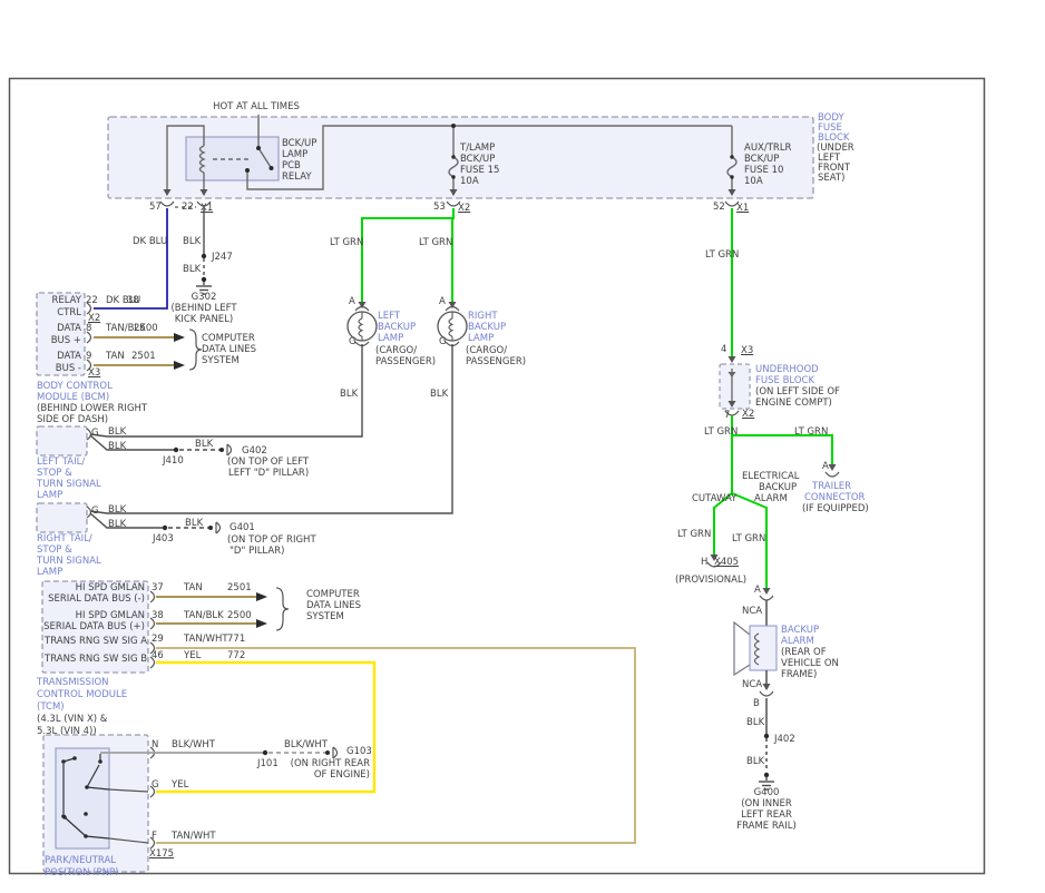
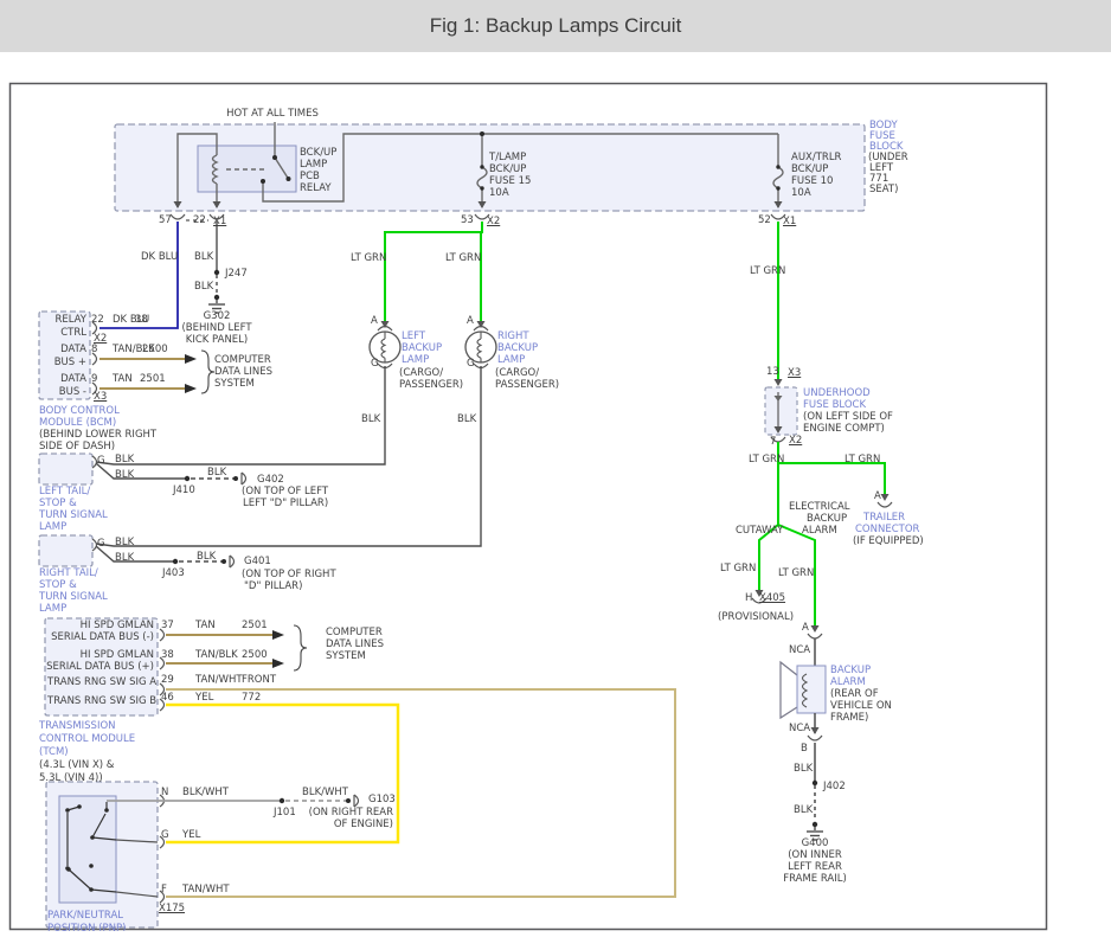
+ Fig 1: Backup Lamps Circuit
  HOT AT ALL TIMES
  BCK/UP
  LAMP
  PCB
  RELAY
  T/LAMP
  BCK/UP
  FUSE 15
  10A
  AUX/TRLR
  BCK/UP
  FUSE 10
  10A
  BODY
  FUSE
  BLOCK
  (UNDER
  LEFT
- FRONT
+ 771
  SEAT)
  57
  22
  X1
  53
  X2
  52
  X1
  DK BLU
  BLK
  J247
  BLK
  G302
  (BEHIND LEFT
  KICK PANEL)
  RELAY
  CTRL
  22
  X2
  DK BLU
  38
  DATA
  BUS +
  8
  TAN/BLK
  2500
  DATA
  BUS -
  9
  TAN
  2501
  X3
  COMPUTER
  DATA LINES
  SYSTEM
  BODY CONTROL
  MODULE (BCM)
  (BEHIND LOWER RIGHT
  SIDE OF DASH)
  LT GRN
  LT GRN
  A
  G
  LEFT
  BACKUP
  LAMP
  (CARGO/
  PASSENGER)
  A
  G
  RIGHT
  BACKUP
  LAMP
  (CARGO/
  PASSENGER)
  BLK
  BLK
  G
  BLK
  BLK
  J410
  BLK
  G402
  (ON TOP OF LEFT
  LEFT "D" PILLAR)
  LEFT TAIL/
  STOP &
  TURN SIGNAL
  LAMP
  G
  BLK
  BLK
  J403
  BLK
  G401
  (ON TOP OF RIGHT
  "D" PILLAR)
  RIGHT TAIL/
  STOP &
  TURN SIGNAL
  LAMP
  HI SPD GMLAN
  SERIAL DATA BUS (-)
  37
  TAN
  2501
  HI SPD GMLAN
  SERIAL DATA BUS (+)
  38
  TAN/BLK
  2500
  COMPUTER
  DATA LINES
  SYSTEM
  TRANS RNG SW SIG A
  29
  TAN/WHT
- 771
+ FRONT
  TRANS RNG SW SIG B
  46
  YEL
  772
  TRANSMISSION
  CONTROL MODULE
  (TCM)
  (4.3L (VIN X) &
  5.3L (VIN 4))
  N
  BLK/WHT
  J101
  BLK/WHT
  G103
  (ON RIGHT REAR
  OF ENGINE)
  G
  YEL
  F
  TAN/WHT
  X175
  PARK/NEUTRAL
  POSITION (PNP)
  LT GRN
- 4
+ 13
  X3
  UNDERHOOD
  FUSE BLOCK
  (ON LEFT SIDE OF
  ENGINE COMPT)
  7
  X2
  LT GRN
  LT GRN
  ELECTRICAL
  BACKUP
  ALARM
  CUTAWAY
  LT GRN
  LT GRN
  H
  X405
  (PROVISIONAL)
  A
  A
  TRAILER
  CONNECTOR
  (IF EQUIPPED)
  NCA
  BACKUP
  ALARM
  (REAR OF
  VEHICLE ON
  FRAME)
  NCA
  B
  BLK
  J402
  BLK
  G400
  (ON INNER
  LEFT REAR
  FRAME RAIL)
